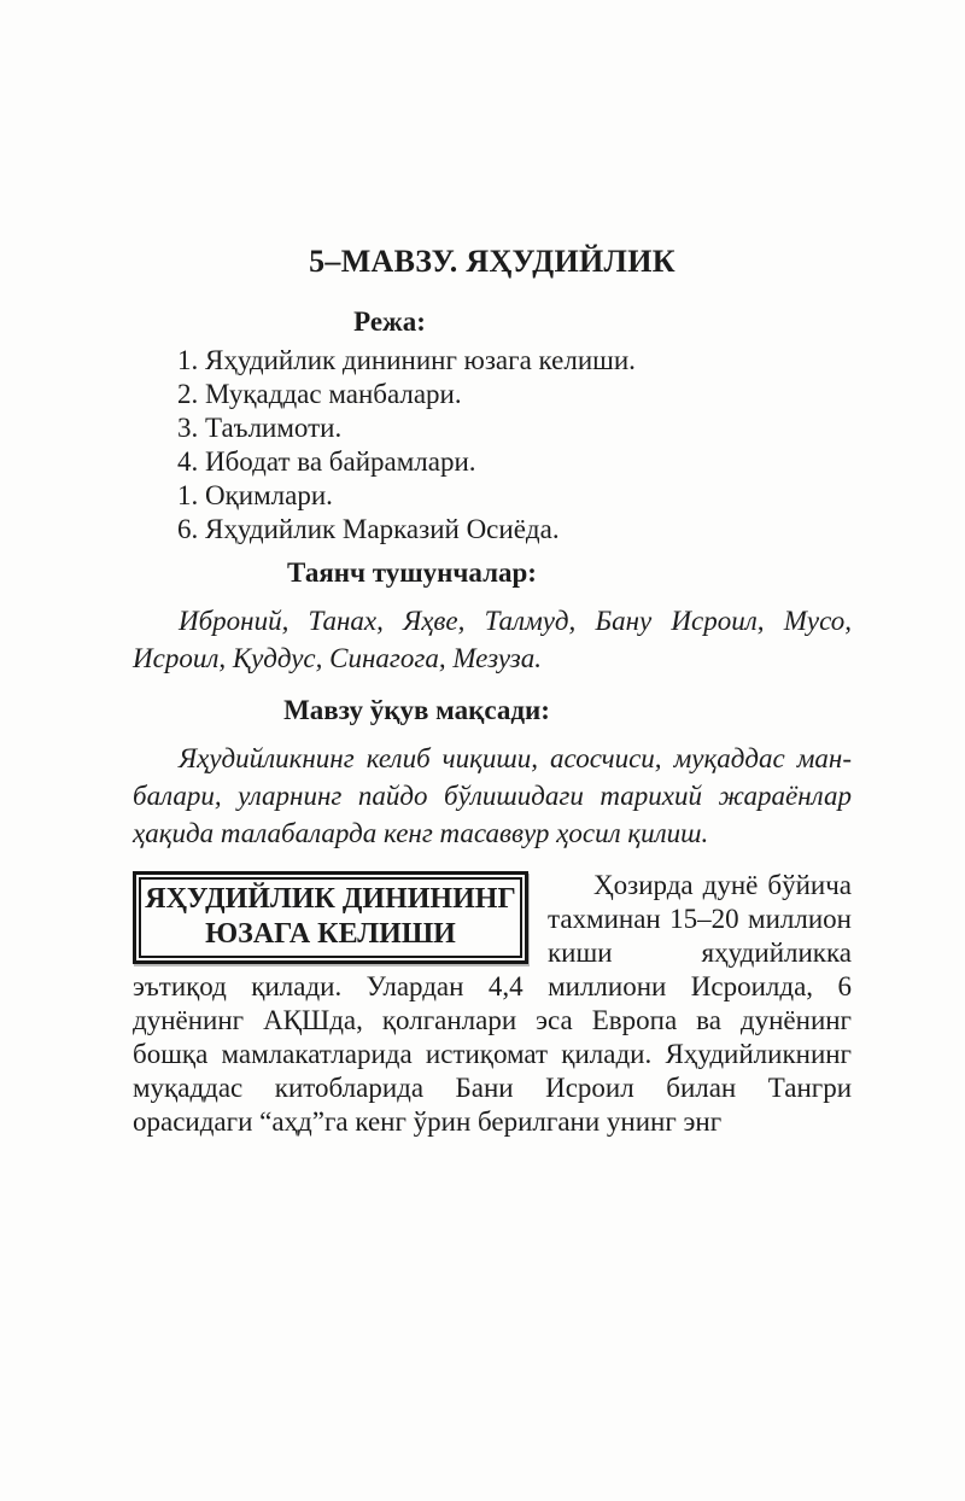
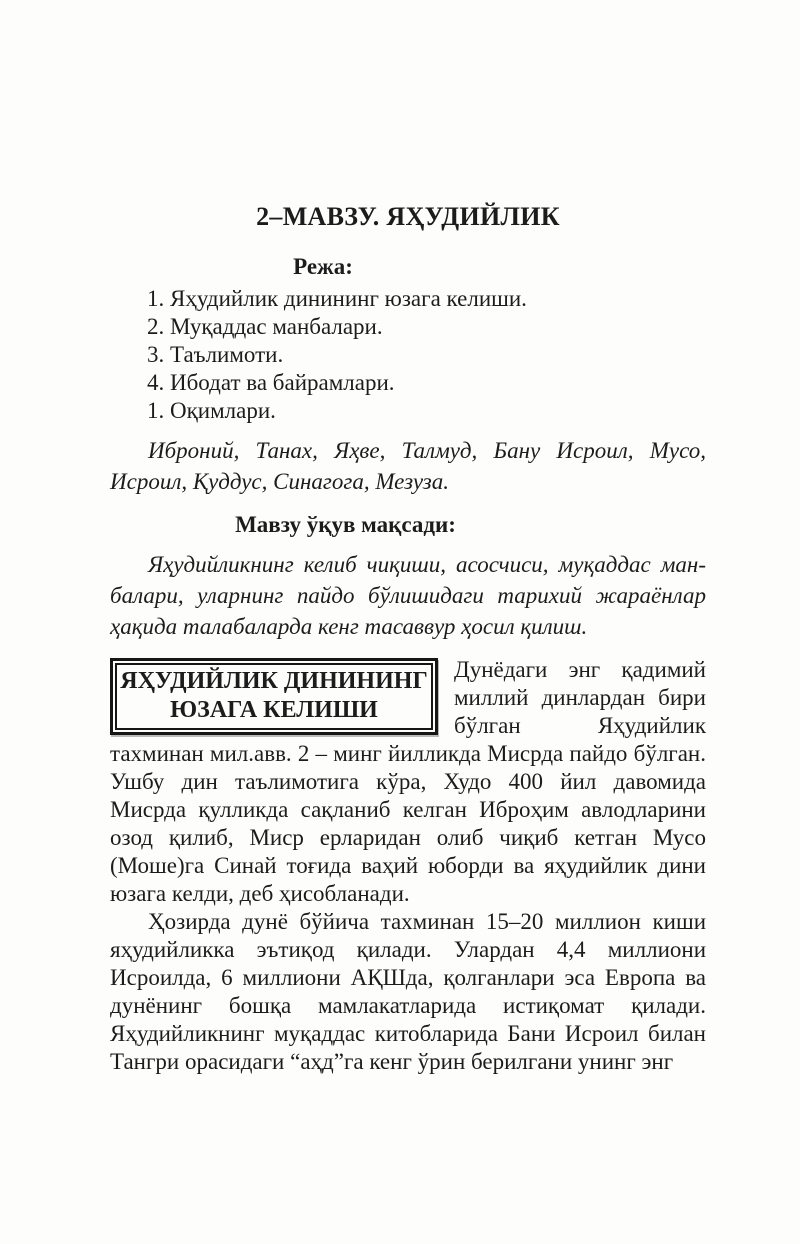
- 5–МАВЗУ. ЯҲУДИЙЛИК
+ 2–МАВЗУ. ЯҲУДИЙЛИК
  Режа:
  1. Яҳудийлик динининг юзага келиши.
  2. Муқаддас манбалари.
  3. Таълимоти.
  4. Ибодат ва байрамлари.
  1. Оқимлари.
- 6. Яҳудийлик Марказий Осиёда.
- Таянч тушунчалар:
  Иброний, Танах, Яҳве, Талмуд, Бану Исроил, Мусо, Исро­ил, Қуддус, Синагога, Мезуза.
  Мавзу ўқув мақсади:
  Яҳудийликнинг келиб чиқиши, асосчиси, муқаддас ман­балари, уларнинг пайдо бўлишидаги тарихий жараёнлар ҳақида талабаларда кенг тасаввур ҳосил қилиш.
  ЯҲУДИЙЛИК ДИНИНИНГ
  ЮЗАГА КЕЛИШИ
+ Дунёдаги энг қадимий миллий динлардан бири бўлган Яҳудийлик тахми­нан мил.авв. 2 – минг йилликда Мисрда пайдо бўлган. Ушбу дин таълимотига кўра, Худо 400 йил давомида Мисрда қулликда сақланиб келган Иброҳим авлодларини озод қилиб, Миср ерларидан олиб чиқиб кетган Мусо (Моше)га Синай тоғида ваҳий юборди ва яҳудийлик дини юзага келди, деб ҳисобланади.
- Ҳозирда дунё бўйича тахминан 15–20 миллион киши яҳудийликка эътиқод қилади. Улардан 4,4 миллиони Исроилда, 6 дунёнинг АҚШда, қолганлари эса Европа ва дунёнинг бошқа мамлакатларида истиқомат қилади. Яҳудийликнинг муқаддас китобларида Бани Исроил билан Тангри орасидаги “аҳд”га кенг ўрин берилгани унинг энг
+ Ҳозирда дунё бўйича тахминан 15–20 миллион киши яҳудийликка эътиқод қилади. Улардан 4,4 миллиони Исроилда, 6 миллиони АҚШда, қолганлари эса Европа ва дунёнинг бошқа мамлакатларида истиқомат қилади. Яҳудийликнинг муқаддас китобларида Бани Исроил билан Тангри орасидаги “аҳд”га кенг ўрин берилгани унинг энг
